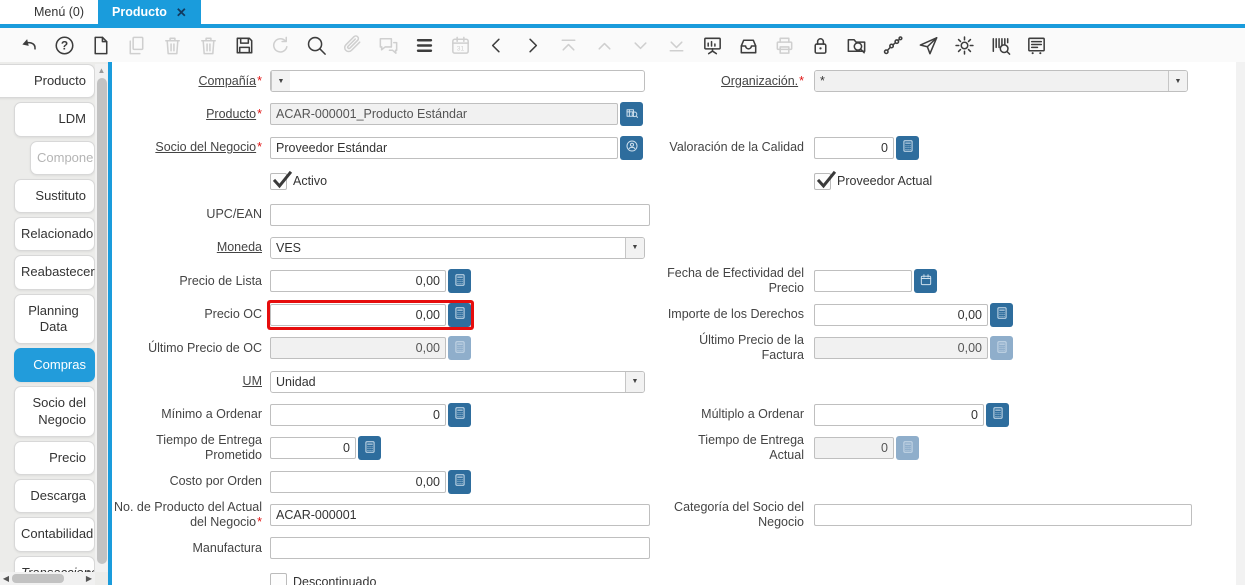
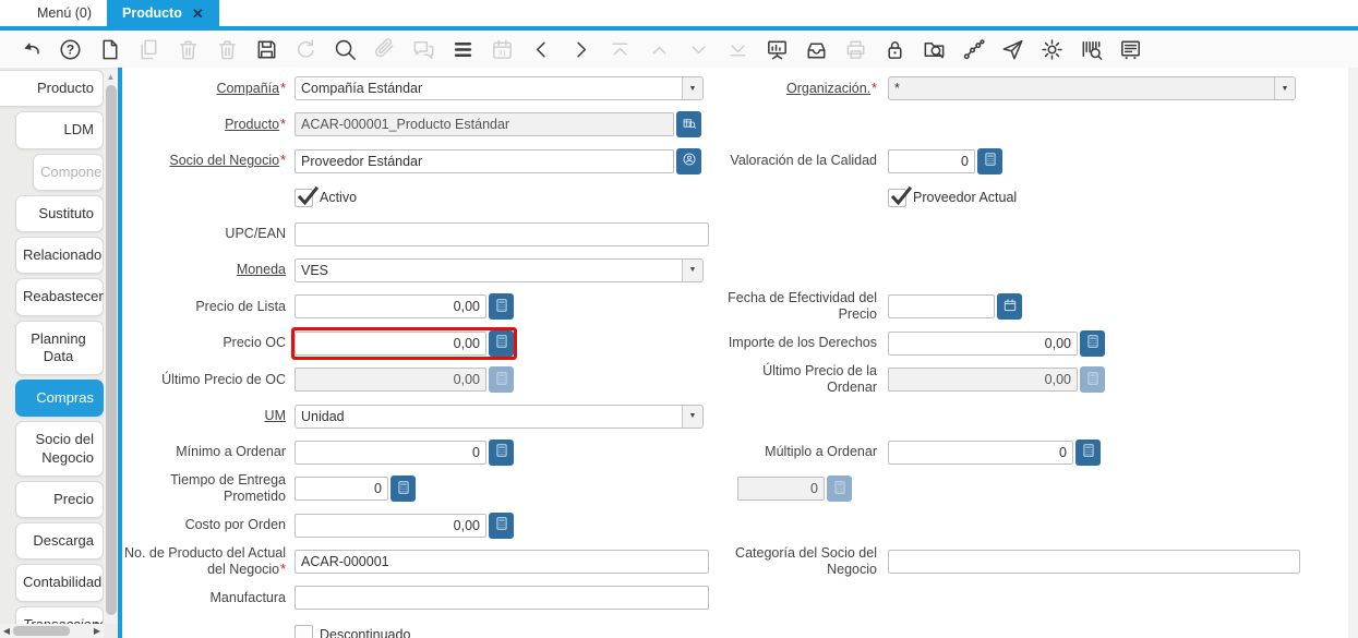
  Menú (0)
  Producto
  ✕
  ?
  Producto
  LDM
  Sustituto
  Relacionado
  Reabastecer
  Planning Data
  Compras
  Socio del Negocio
  Precio
  Descarga
  Contabilidad
  ▲
  ◀
  ▶
  Compañía*
+ Compañía Estándar
  Organización.*
  *
  Producto*
  ACAR-000001_Producto Estándar
  Socio del Negocio*
  Proveedor Estándar
  Valoración de la Calidad
  0
  Activo
  Proveedor Actual
  UPC/EAN
  Moneda
  VES
  Precio de Lista
  0,00
  Fecha de Efectividad del Precio
  Precio OC
  0,00
  Importe de los Derechos
  0,00
  Último Precio de OC
  0,00
- Último Precio de la Factura
+ Último Precio de la Ordenar
  0,00
  UM
  Unidad
  Mínimo a Ordenar
  0
  Múltiplo a Ordenar
  0
  Tiempo de Entrega Prometido
  0
- Tiempo de Entrega Actual
  0
  Costo por Orden
  0,00
  No. de Producto del Actual del Negocio*
  ACAR-000001
  Categoría del Socio del Negocio
  Manufactura
  Descontinuado
